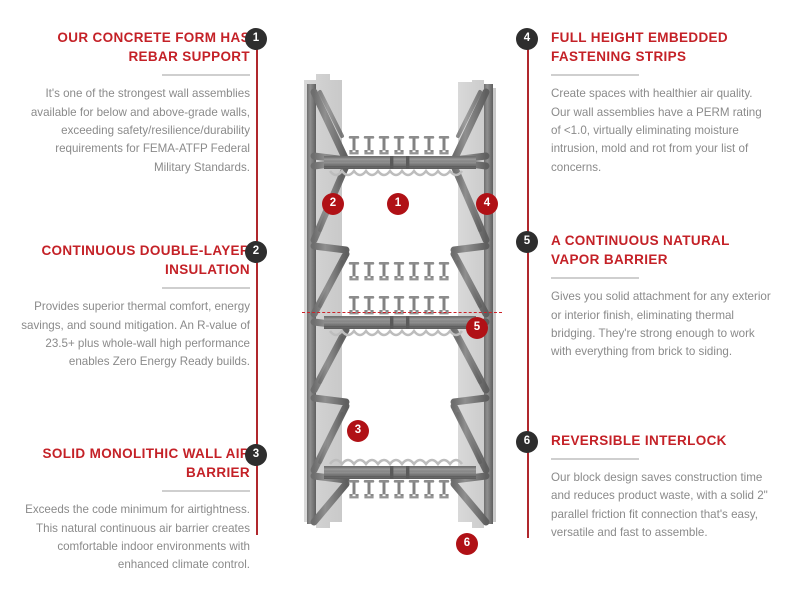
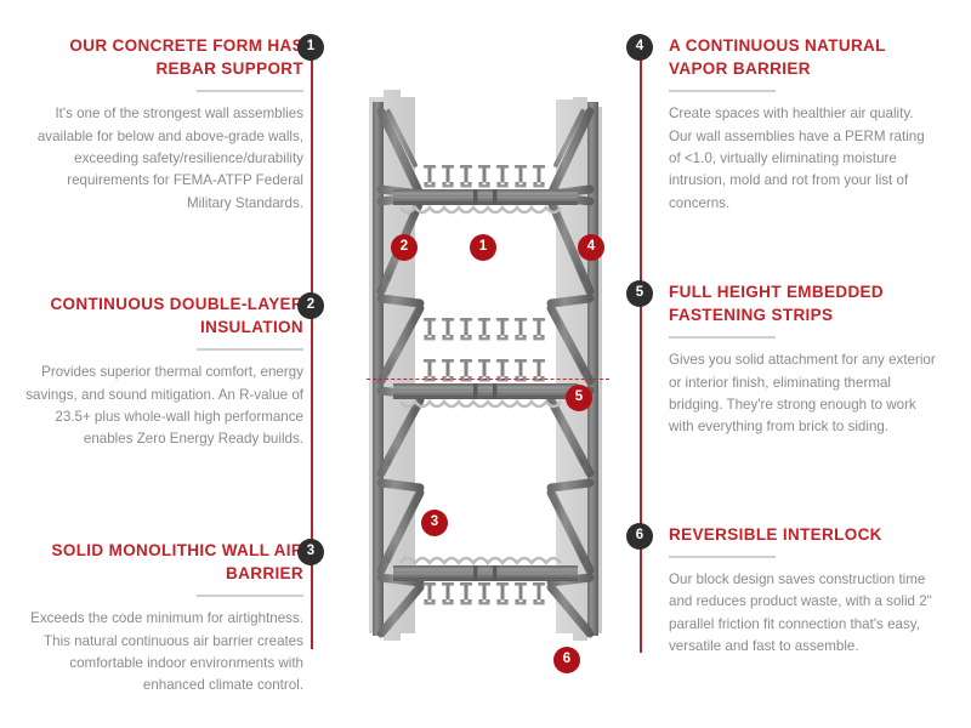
  OUR CONCRETE FORM HA REBAR SUPPORT
  It's one of the strongest wall assemblies available for below and above-grade walls, exceeding safety/resilience/durability requirements for FEMA-ATFP Federal Military Standards.
  CONTINUOUS DOUBLE-LAYE INSULATION
  Provides superior thermal comfort, energy savings, and sound mitigation. An R-value of 23.5+ plus whole-wall high performance enables Zero Energy Ready builds.
  SOLID MONOLITHIC WALL AI BARRIER
  Exceeds the code minimum for airtightness. This natural continuous air barrier creates comfortable indoor environments with enhanced climate control.
- FULL HEIGHT EMBEDDED FASTENING STRIPS
+ A CONTINUOUS NATURAL VAPOR BARRIER
  Create spaces with healthier air quality. Our wall assemblies have a PERM rating of <1.0, virtually eliminating moisture intrusion, mold and rot from your list of concerns.
- A CONTINUOUS NATURAL VAPOR BARRIER
+ FULL HEIGHT EMBEDDED FASTENING STRIPS
  Gives you solid attachment for any exterior or interior finish, eliminating thermal bridging. They're strong enough to work with everything from brick to siding.
  REVERSIBLE INTERLOCK
  Our block design saves construction time and reduces product waste, with a solid 2" parallel friction fit connection that's easy, versatile and fast to assemble.
  1
  2
  3
  4
  5
  6
  2
  1
  4
  5
  3
  6
